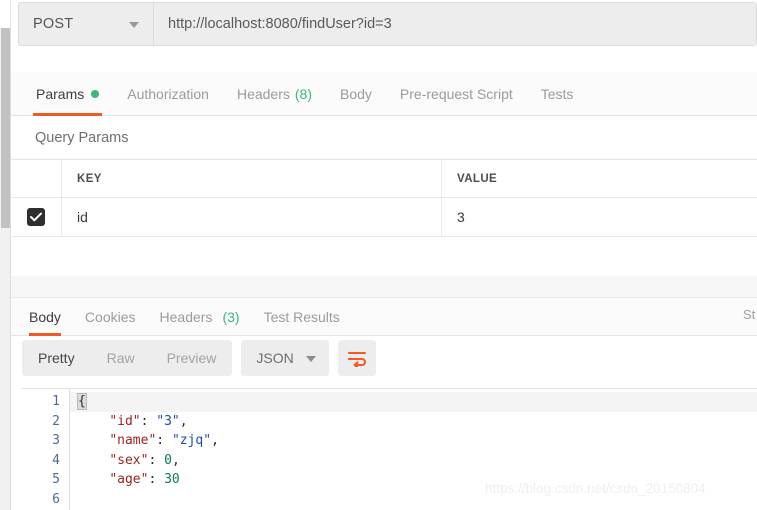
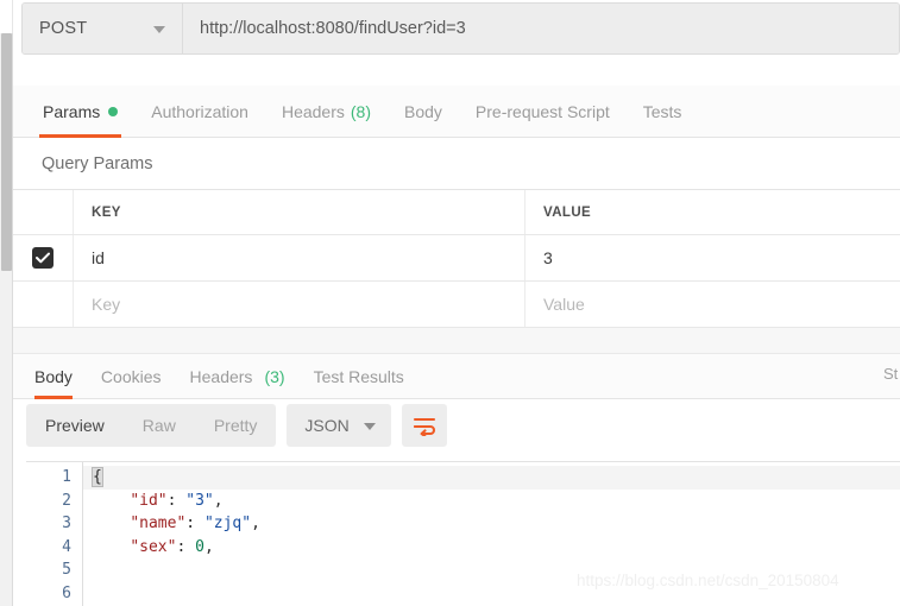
  POST
  http://localhost:8080/findUser?id=3
  Params
  Authorization
  Headers
  (8)
  Body
  Pre-request Script
  Tests
  Query Params
  KEY
  VALUE
  id
  3
+ Key
+ Value
  Body
  Cookies
  Headers
  (3)
  Test Results
  St
- Pretty
+ Preview
  Raw
- Preview
+ Pretty
  JSON
  1
  2
  3
  4
  5
  6
  {
  "id": "3",
  "name": "zjq",
  "sex": 0,
- "age": 30
